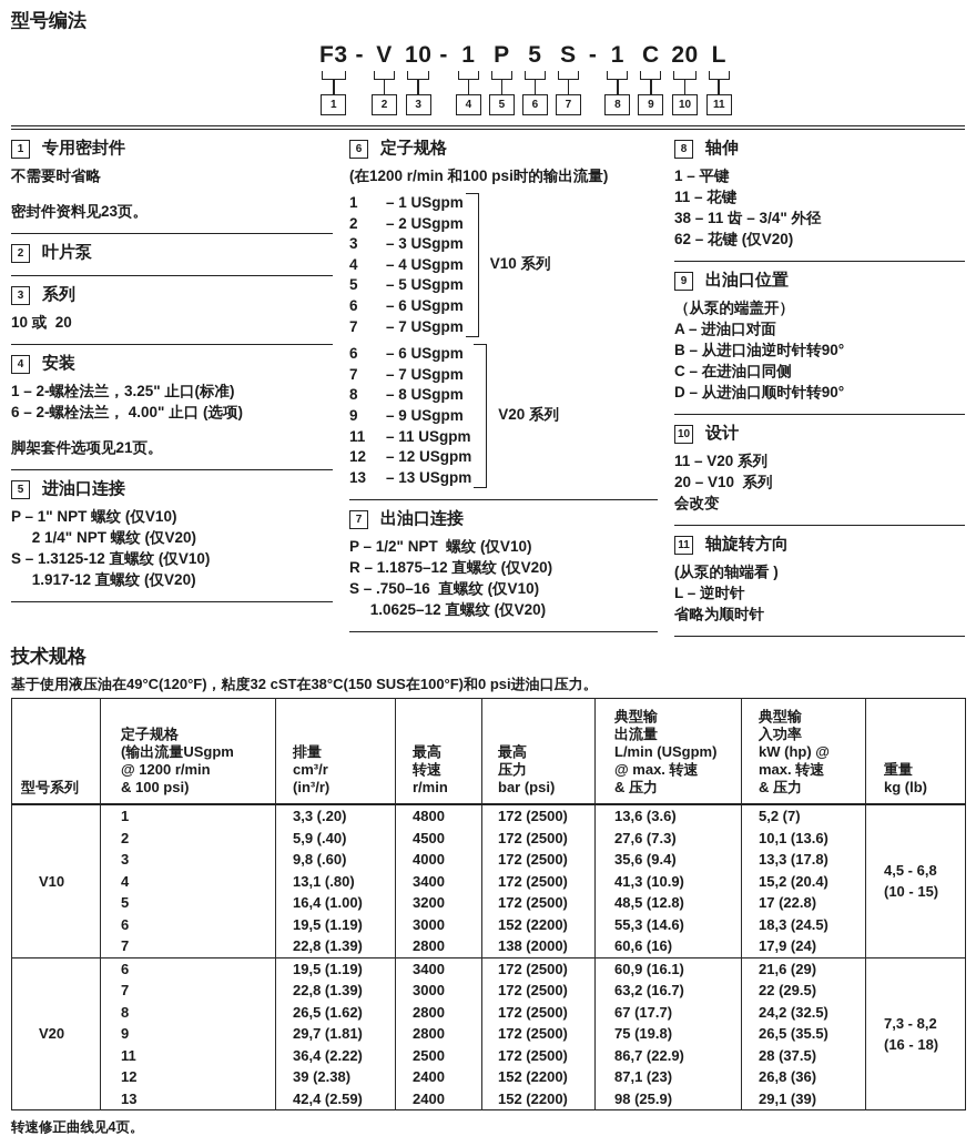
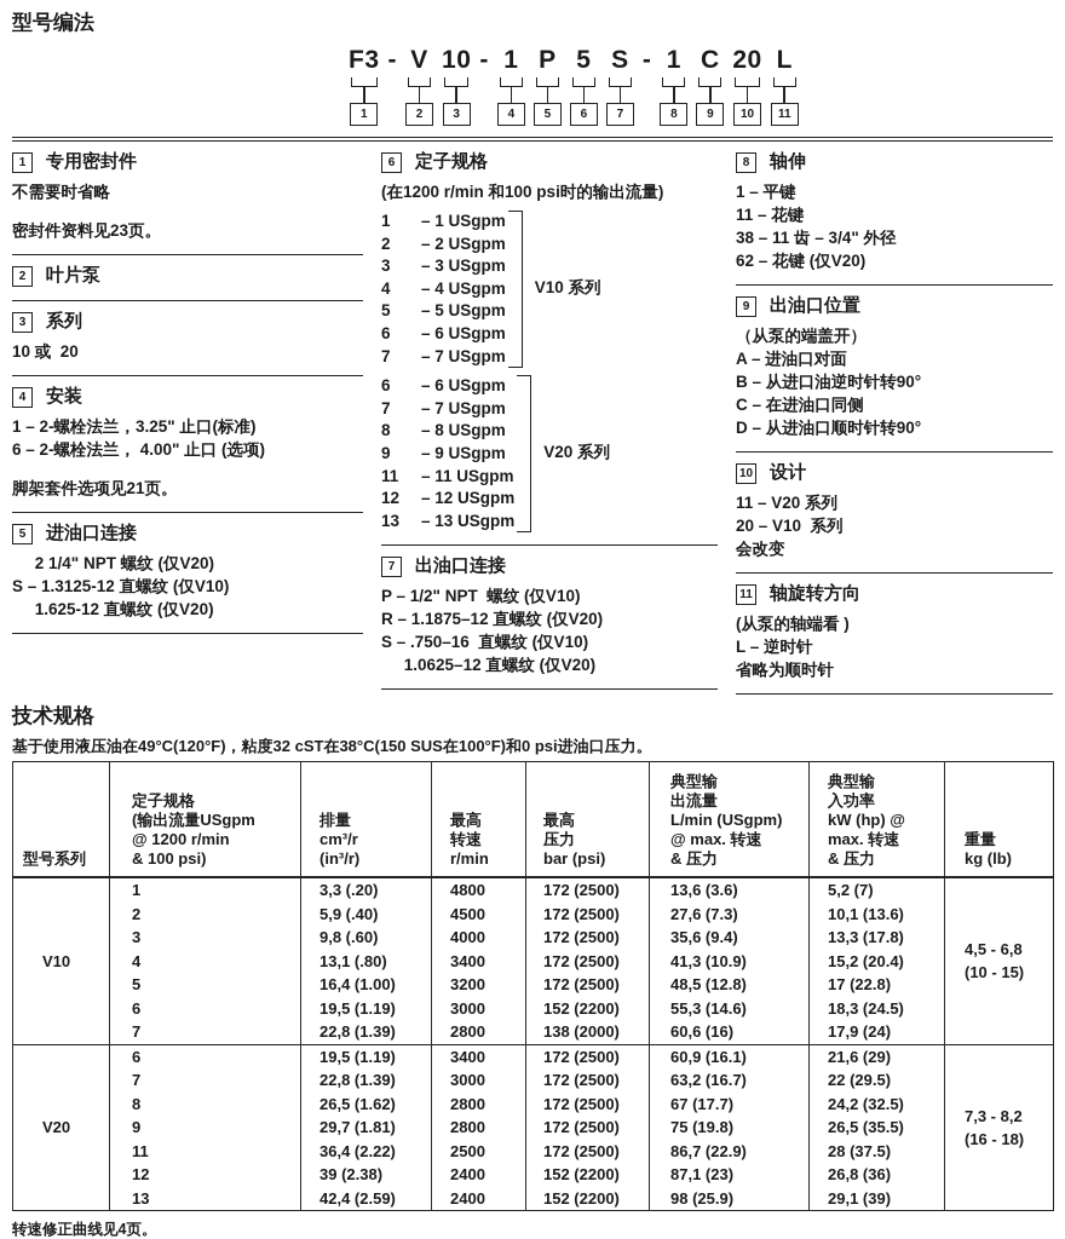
  型号编法
  F3
  1
  -
  V
  2
  10
  3
  -
  1
  4
  P
  5
  5
  6
  S
  7
  -
  1
  8
  C
  9
  20
  10
  L
  11
  1
  专用密封件
  不需要时省略
  密封件资料见23页。
  2
  叶片泵
  3
  系列
  10 或 20
  4
  安装
  1 – 2-螺栓法兰，3.25" 止口(标准)
  6 – 2-螺栓法兰， 4.00" 止口 (选项)
  脚架套件选项见21页。
  5
  进油口连接
- P – 1" NPT 螺纹 (仅V10)
  2 1/4" NPT 螺纹 (仅V20)
  S – 1.3125-12 直螺纹 (仅V10)
- 1.917-12 直螺纹 (仅V20)
+ 1.625-12 直螺纹 (仅V20)
  6
  定子规格
  (在1200 r/min 和100 psi时的输出流量)
  1
  – 1 USgpm
  2
  – 2 USgpm
  3
  – 3 USgpm
  4
  – 4 USgpm
  5
  – 5 USgpm
  6
  – 6 USgpm
  7
  – 7 USgpm
  V10 系列
  6
  – 6 USgpm
  7
  – 7 USgpm
  8
  – 8 USgpm
  9
  – 9 USgpm
  11
  – 11 USgpm
  12
  – 12 USgpm
  13
  – 13 USgpm
  V20 系列
  7
  出油口连接
  P – 1/2" NPT 螺纹 (仅V10)
  R – 1.1875–12 直螺纹 (仅V20)
  S – .750–16 直螺纹 (仅V10)
  1.0625–12 直螺纹 (仅V20)
  8
  轴伸
  1 – 平键
  11 – 花键
  38 – 11 齿 – 3/4" 外径
  62 – 花键 (仅V20)
  9
  出油口位置
  （从泵的端盖开）
  A – 进油口对面
  B – 从进口油逆时针转90°
  C – 在进油口同侧
  D – 从进油口顺时针转90°
  10
  设计
  11 – V20 系列
  20 – V10 系列
  会改变
  11
  轴旋转方向
  (从泵的轴端看 )
  L – 逆时针
  省略为顺时针
  技术规格
  基于使用液压油在49°C(120°F)，粘度32 cST在38°C(150 SUS在100°F)和0 psi进油口压力。
  型号系列	定子规格(输出流量USgpm@ 1200 r/min& 100 psi)	排量cm³/r(in³/r)	最高转速r/min	最高压力bar (psi)	典型输出流量L/min (USgpm)@ max. 转速& 压力	典型输入功率kW (hp) @max. 转速& 压力	重量kg (lb)
  V10	1	3,3 (.20)	4800	172 (2500)	13,6 (3.6)	5,2 (7)	4,5 - 6,8(10 - 15)
  2	5,9 (.40)	4500	172 (2500)	27,6 (7.3)	10,1 (13.6)
  3	9,8 (.60)	4000	172 (2500)	35,6 (9.4)	13,3 (17.8)
  4	13,1 (.80)	3400	172 (2500)	41,3 (10.9)	15,2 (20.4)
  5	16,4 (1.00)	3200	172 (2500)	48,5 (12.8)	17 (22.8)
  6	19,5 (1.19)	3000	152 (2200)	55,3 (14.6)	18,3 (24.5)
  7	22,8 (1.39)	2800	138 (2000)	60,6 (16)	17,9 (24)
  V20	6	19,5 (1.19)	3400	172 (2500)	60,9 (16.1)	21,6 (29)	7,3 - 8,2(16 - 18)
  7	22,8 (1.39)	3000	172 (2500)	63,2 (16.7)	22 (29.5)
  8	26,5 (1.62)	2800	172 (2500)	67 (17.7)	24,2 (32.5)
  9	29,7 (1.81)	2800	172 (2500)	75 (19.8)	26,5 (35.5)
  11	36,4 (2.22)	2500	172 (2500)	86,7 (22.9)	28 (37.5)
  12	39 (2.38)	2400	152 (2200)	87,1 (23)	26,8 (36)
  13	42,4 (2.59)	2400	152 (2200)	98 (25.9)	29,1 (39)
  转速修正曲线见4页。
